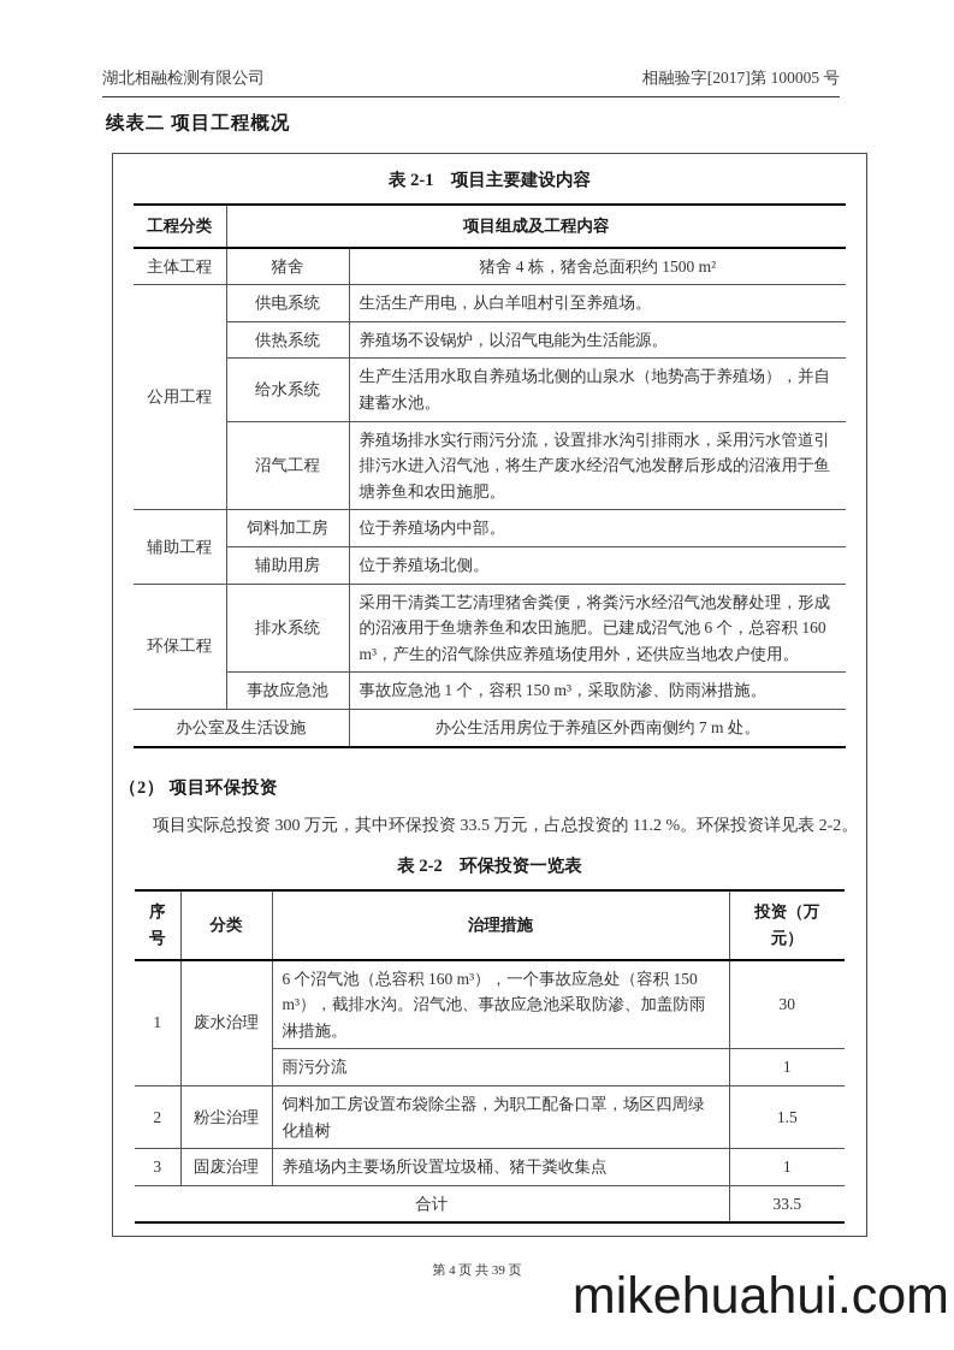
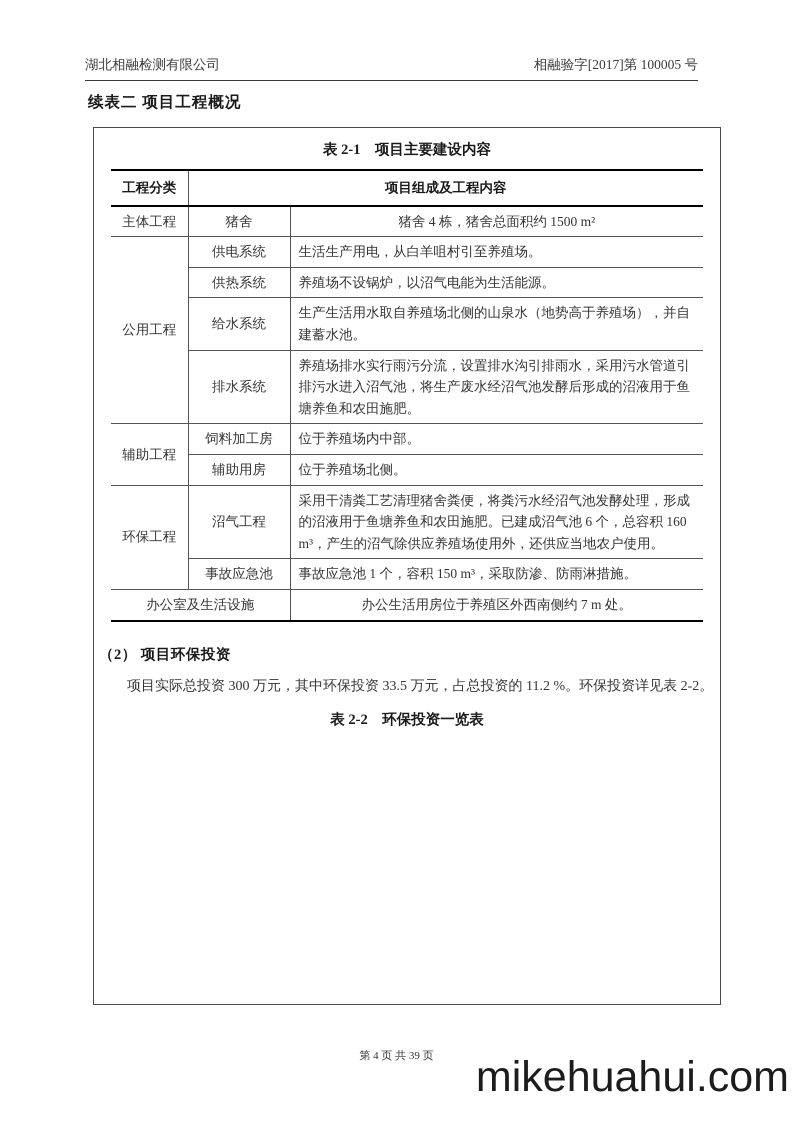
  湖北相融检测有限公司
  相融验字[2017]第 100005 号
  续表二 项目工程概况
  表 2-1 项目主要建设内容
  工程分类	项目组成及工程内容
  主体工程	猪舍	猪舍 4 栋，猪舍总面积约 1500 m²
  公用工程	供电系统	生活生产用电，从白羊咀村引至养殖场。
  供热系统	养殖场不设锅炉，以沼气电能为生活能源。
  给水系统	生产生活用水取自养殖场北侧的山泉水（地势高于养殖场），并自建蓄水池。
- 沼气工程	养殖场排水实行雨污分流，设置排水沟引排雨水，采用污水管道引排污水进入沼气池，将生产废水经沼气池发酵后形成的沼液用于鱼塘养鱼和农田施肥。
+ 排水系统	养殖场排水实行雨污分流，设置排水沟引排雨水，采用污水管道引排污水进入沼气池，将生产废水经沼气池发酵后形成的沼液用于鱼塘养鱼和农田施肥。
  辅助工程	饲料加工房	位于养殖场内中部。
  辅助用房	位于养殖场北侧。
- 环保工程	排水系统	采用干清粪工艺清理猪舍粪便，将粪污水经沼气池发酵处理，形成的沼液用于鱼塘养鱼和农田施肥。已建成沼气池 6 个，总容积 160 m³，产生的沼气除供应养殖场使用外，还供应当地农户使用。
+ 环保工程	沼气工程	采用干清粪工艺清理猪舍粪便，将粪污水经沼气池发酵处理，形成的沼液用于鱼塘养鱼和农田施肥。已建成沼气池 6 个，总容积 160 m³，产生的沼气除供应养殖场使用外，还供应当地农户使用。
  事故应急池	事故应急池 1 个，容积 150 m³，采取防渗、防雨淋措施。
  办公室及生活设施	办公生活用房位于养殖区外西南侧约 7 m 处。
  （2） 项目环保投资
  项目实际总投资 300 万元，其中环保投资 33.5 万元，占总投资的 11.2 %。环保投资详见表 2-2。
  表 2-2 环保投资一览表
- 序号	分类	治理措施	投资（万元）
- 1	废水治理	6 个沼气池（总容积 160 m³），一个事故应急处（容积 150 m³），截排水沟。沼气池、事故应急池采取防渗、加盖防雨淋措施。	30
- 雨污分流	1
- 2	粉尘治理	饲料加工房设置布袋除尘器，为职工配备口罩，场区四周绿化植树	1.5
- 3	固废治理	养殖场内主要场所设置垃圾桶、猪干粪收集点	1
- 合计	33.5
  第 4 页 共 39 页
  mikehuahui.com
